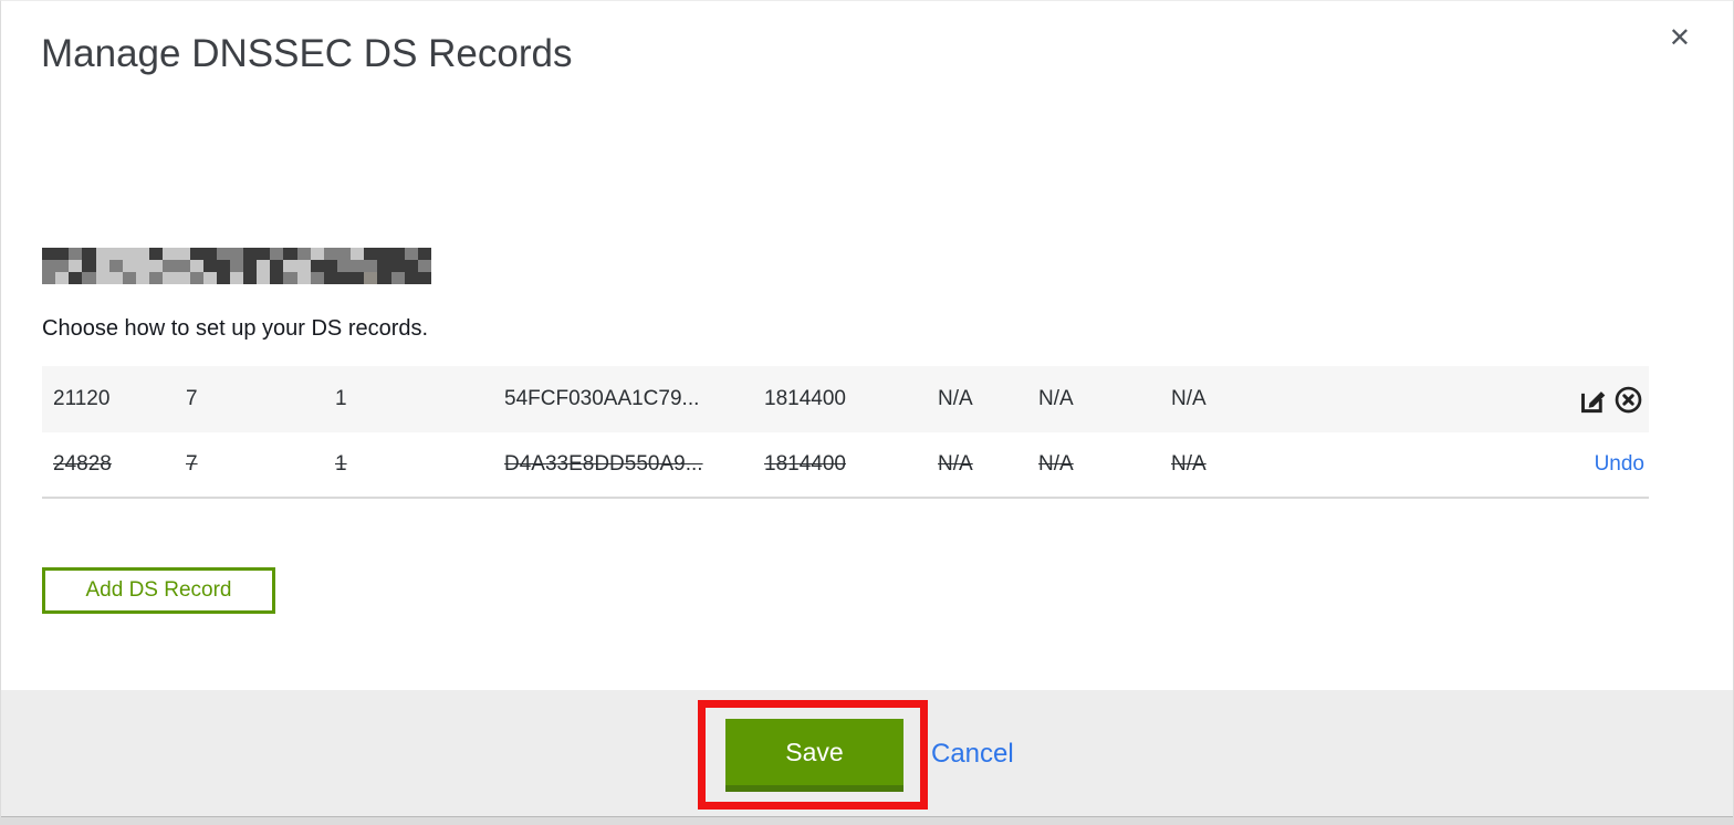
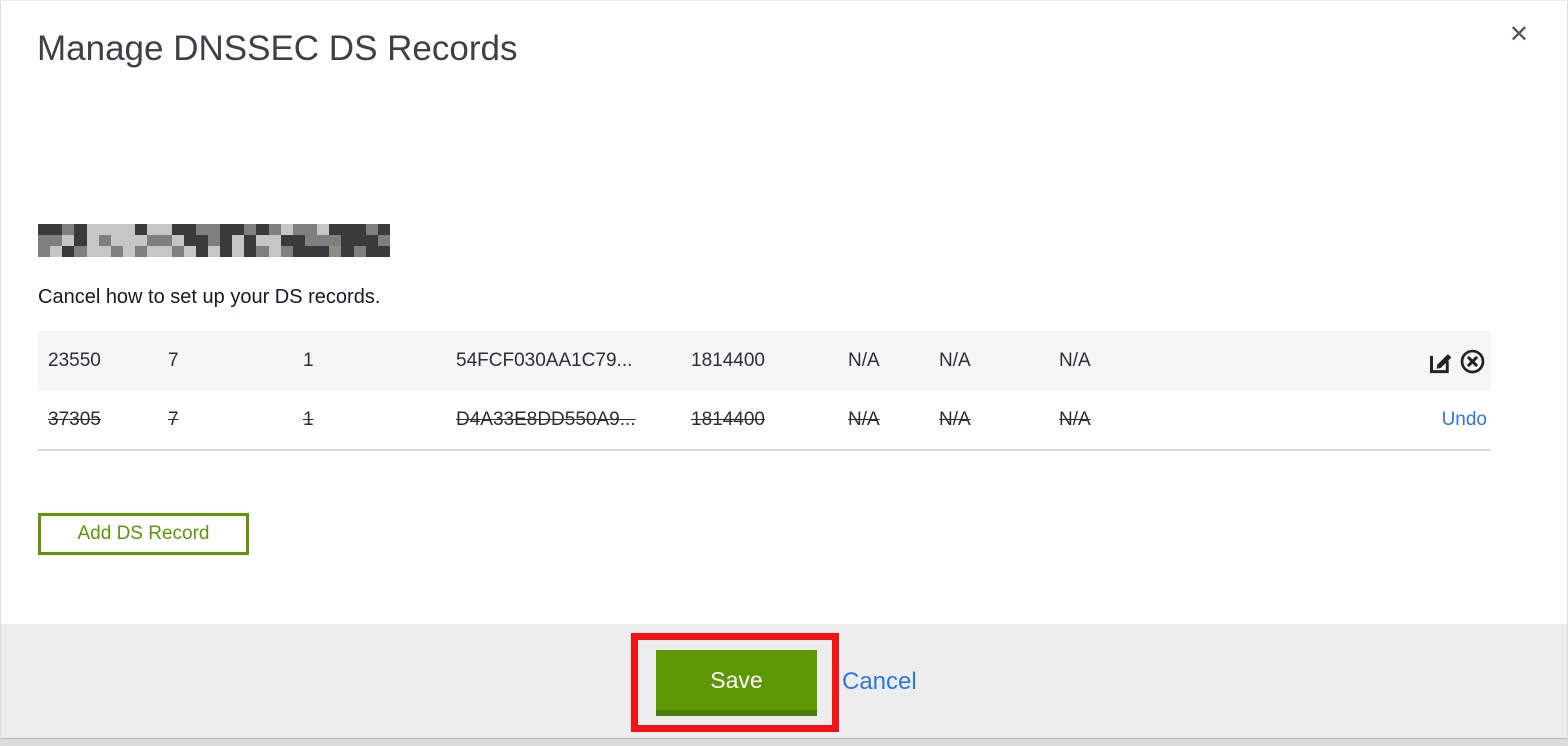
  Manage DNSSEC DS Records
  ✕
- Choose how to set up your DS records.
+ Cancel how to set up your DS records.
- 21120
+ 23550
  7
  1
  54FCF030AA1C79...
  1814400
  N/A
  N/A
  N/A
- 24828
+ 37305
  7
  1
  D4A33E8DD550A9...
  1814400
  N/A
  N/A
  N/A
  Undo
  Add DS Record
  Save
  Cancel
